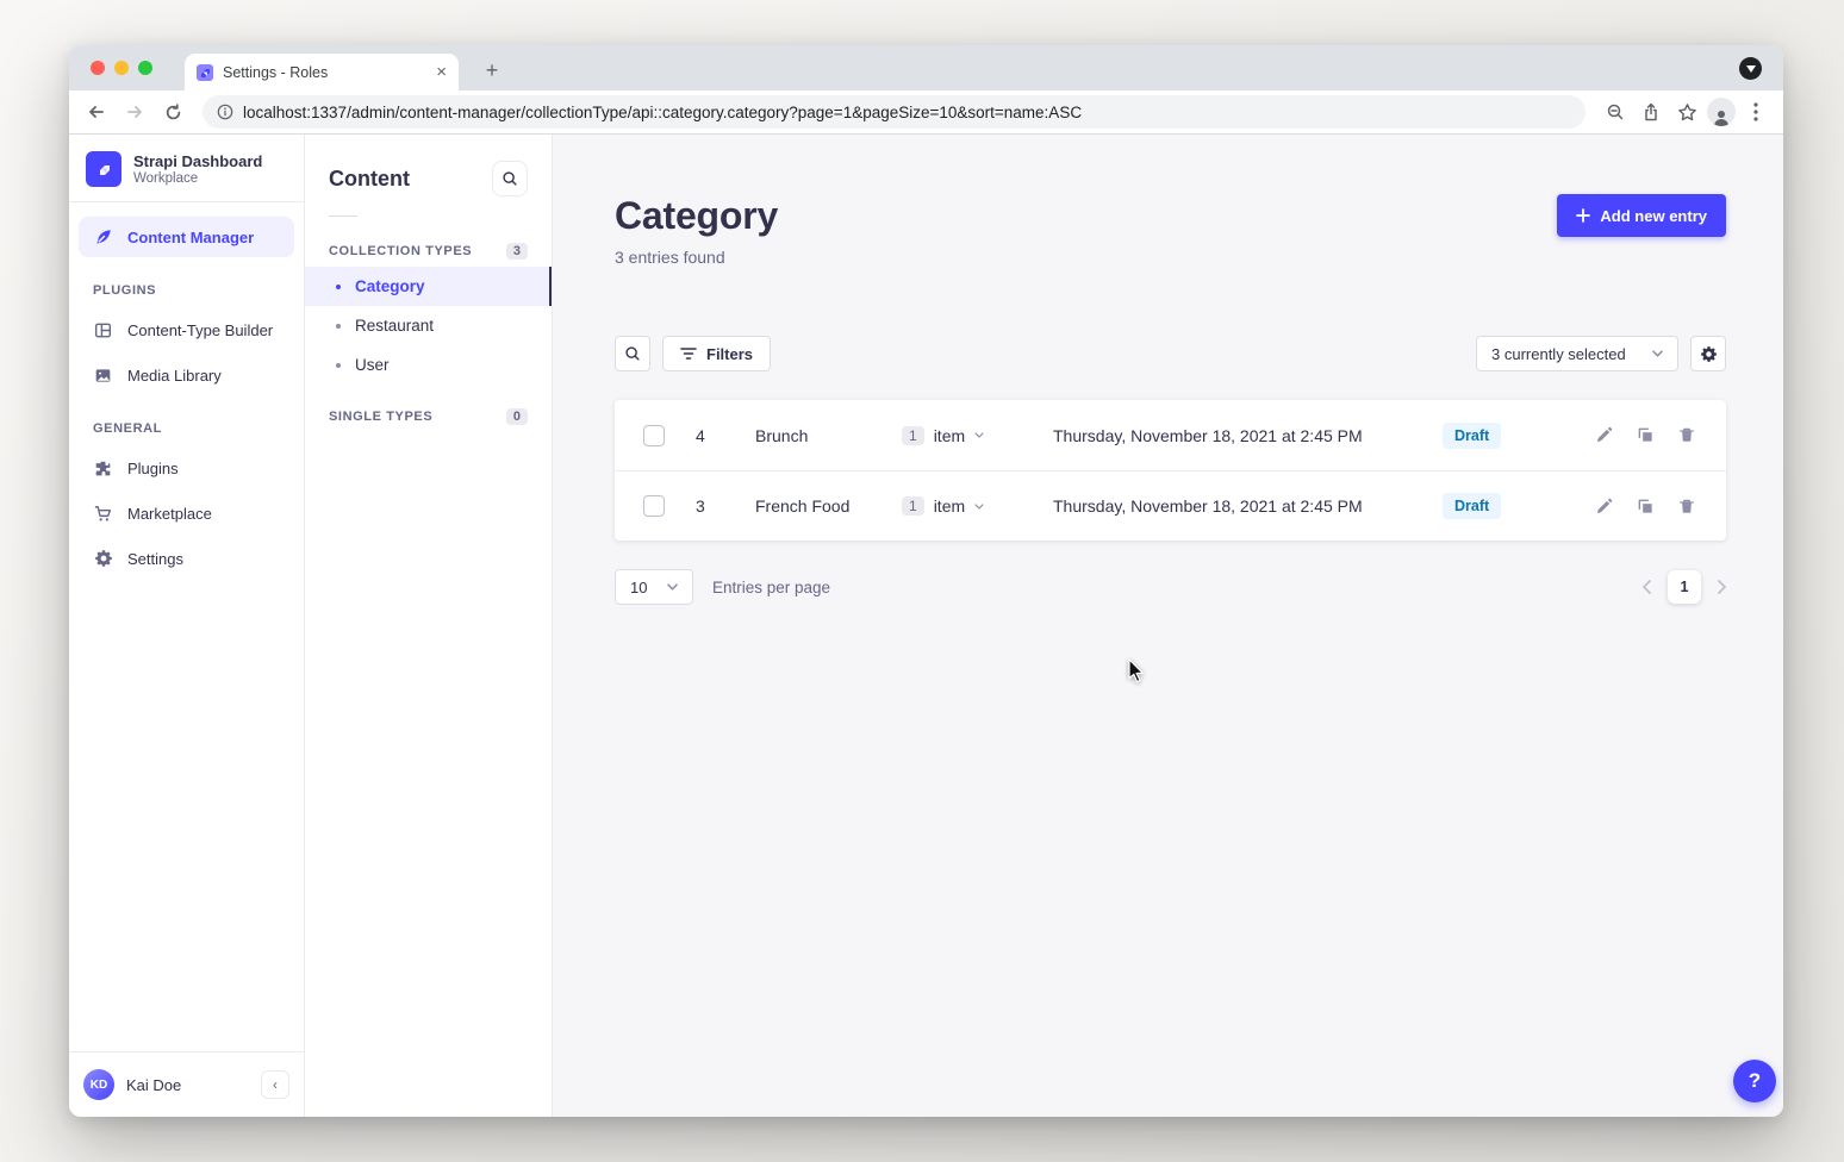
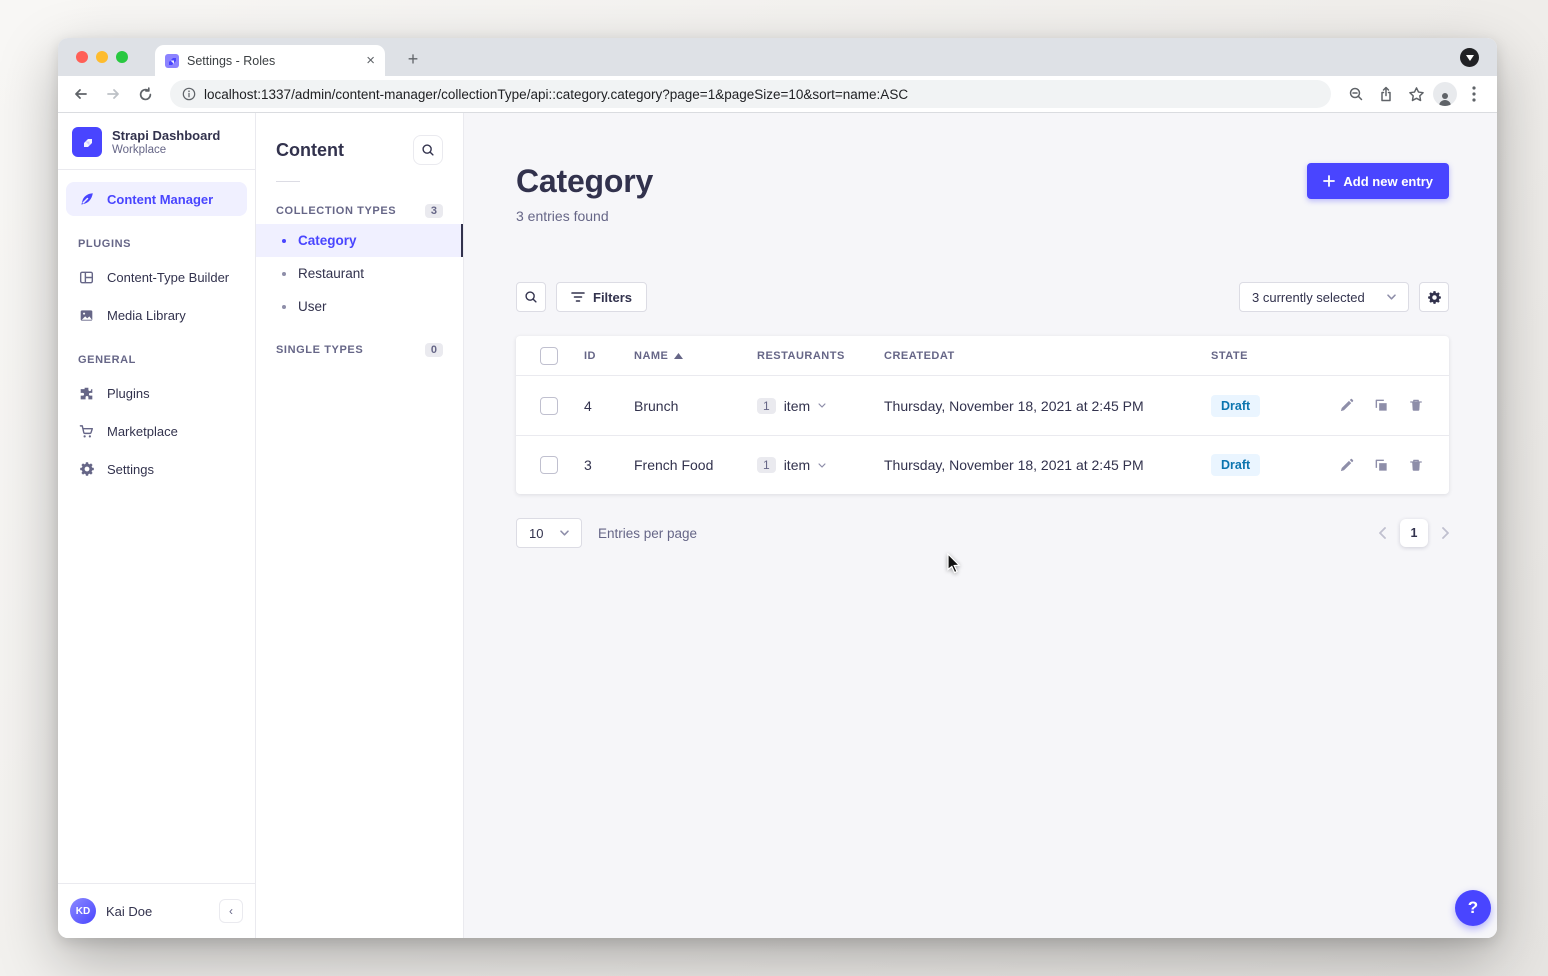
  Settings - Roles
  ×
  +
  localhost:1337/admin/content-manager/collectionType/api::category.category?page=1&pageSize=10&sort=name:ASC
  Strapi Dashboard
  Workplace
  Content Manager
  PLUGINS
  Content-Type Builder
  Media Library
  GENERAL
  Plugins
  Marketplace
  Settings
  KD
  Kai Doe
  ‹
  Content
  COLLECTION TYPES
  3
  Category
  Restaurant
  User
  SINGLE TYPES
  0
  Category
  3 entries found
  Add new entry
  Filters
  3 currently selected
+ ID
+ NAME
+ RESTAURANTS
+ CREATEDAT
+ STATE
  4
  Brunch
  1
  item
  Thursday, November 18, 2021 at 2:45 PM
  Draft
  3
  French Food
  1
  item
  Thursday, November 18, 2021 at 2:45 PM
  Draft
  10
  Entries per page
  1
  ?
